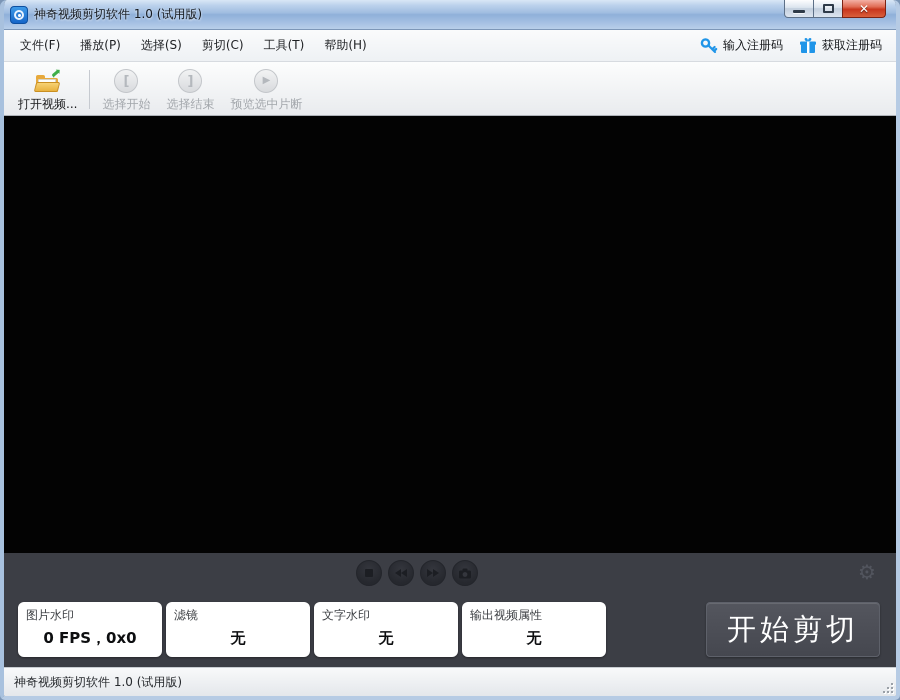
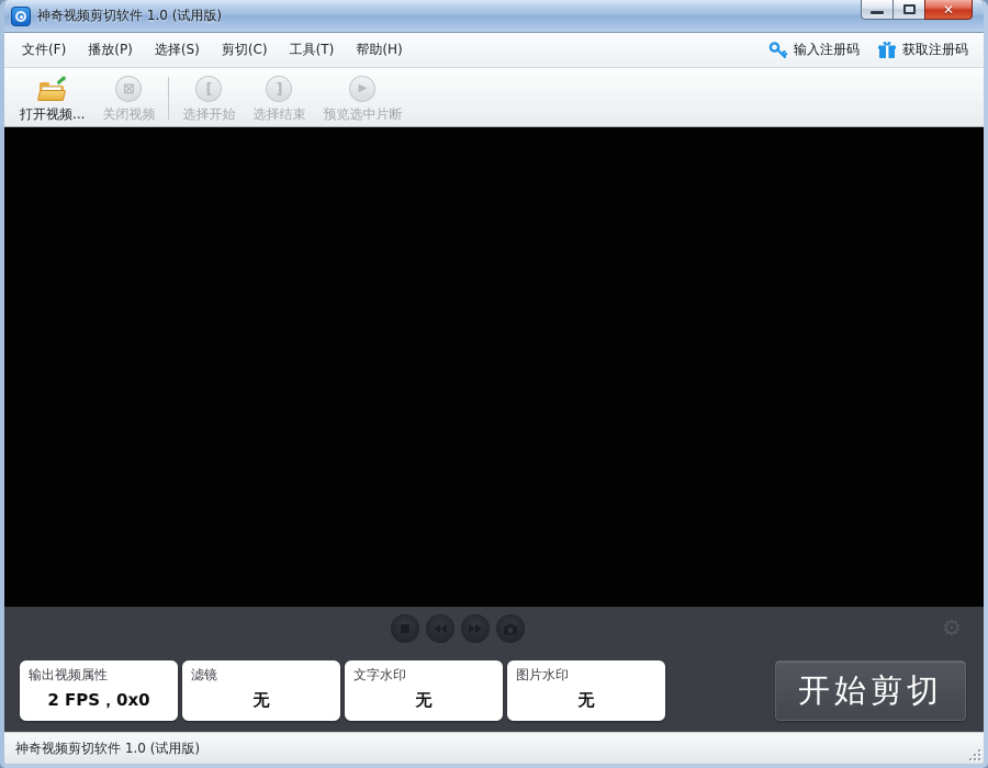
  神奇视频剪切软件 1.0 (试用版)
  ✕
  文件(F)
  播放(P)
  选择(S)
  剪切(C)
  工具(T)
  帮助(H)
  输入注册码
  获取注册码
  打开视频...
+ ⊠
+ 关闭视频
  [
  选择开始
  ]
  选择结束
  ▶
  预览选中片断
  ⚙
- 图片水印
+ 输出视频属性
- 0 FPS，0x0
+ 2 FPS，0x0
  滤镜
  无
  文字水印
  无
- 输出视频属性
+ 图片水印
  无
  开始剪切
  神奇视频剪切软件 1.0 (试用版)
